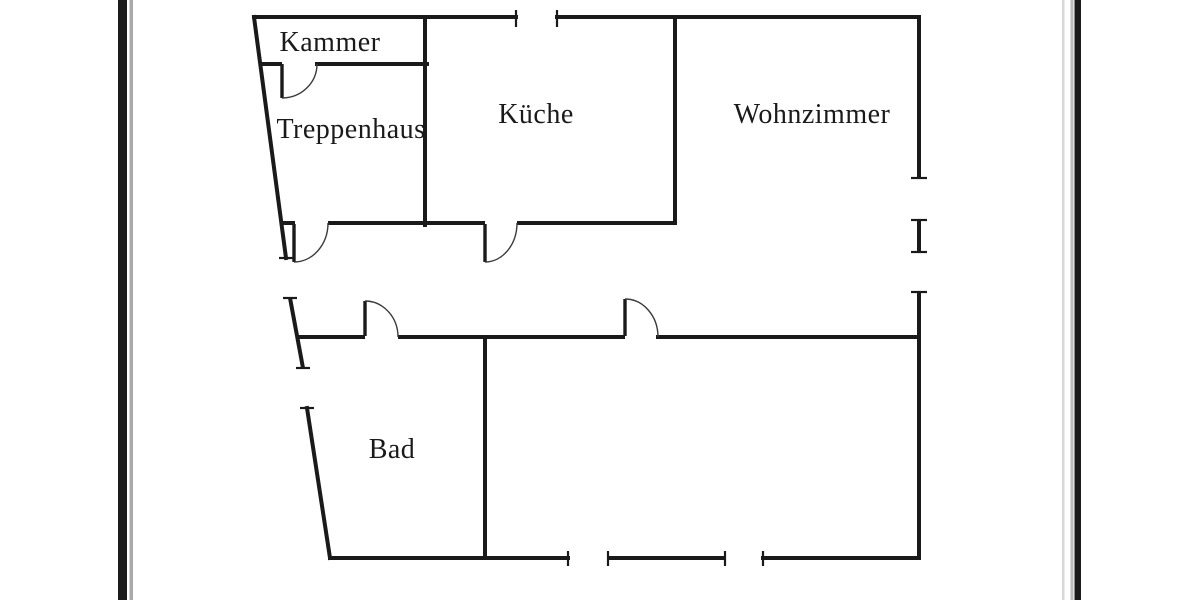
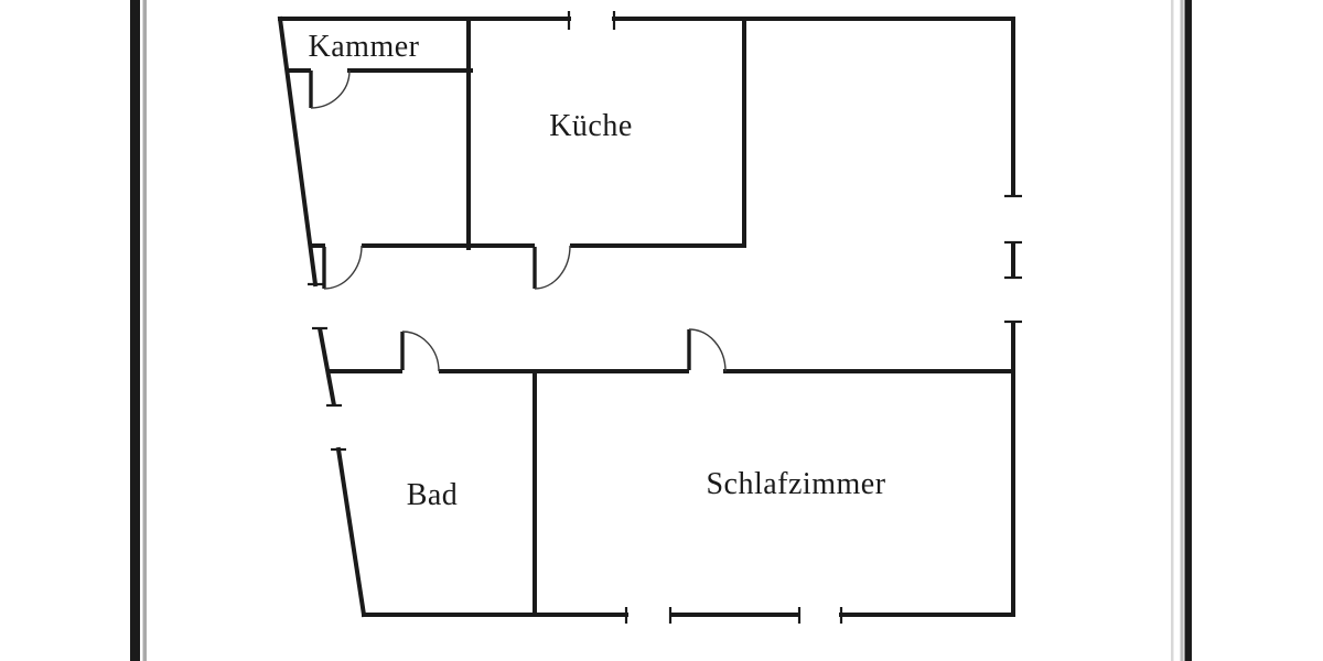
  Kammer
- Treppenhaus
  Küche
- Wohnzimmer
  Bad
+ Schlafzimmer
